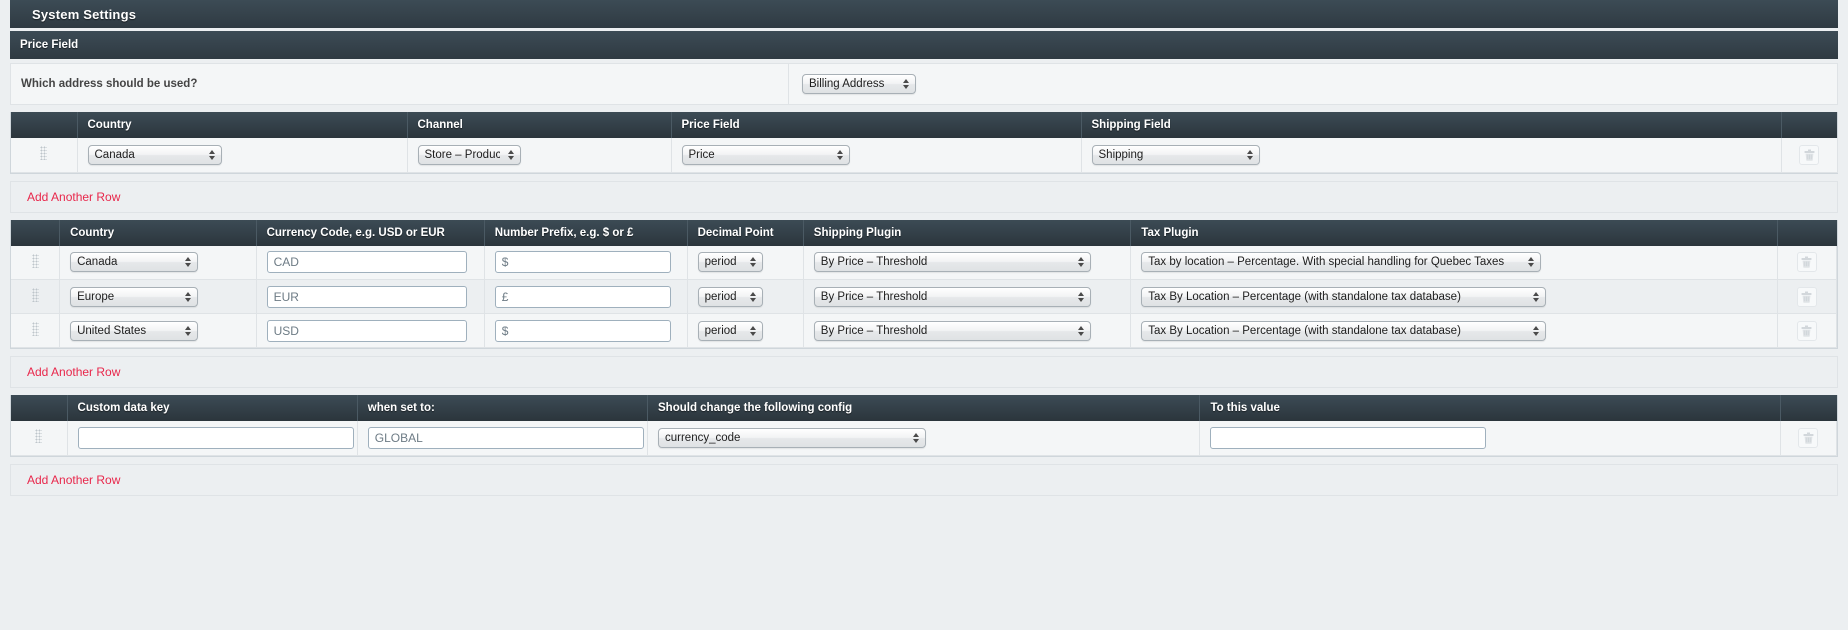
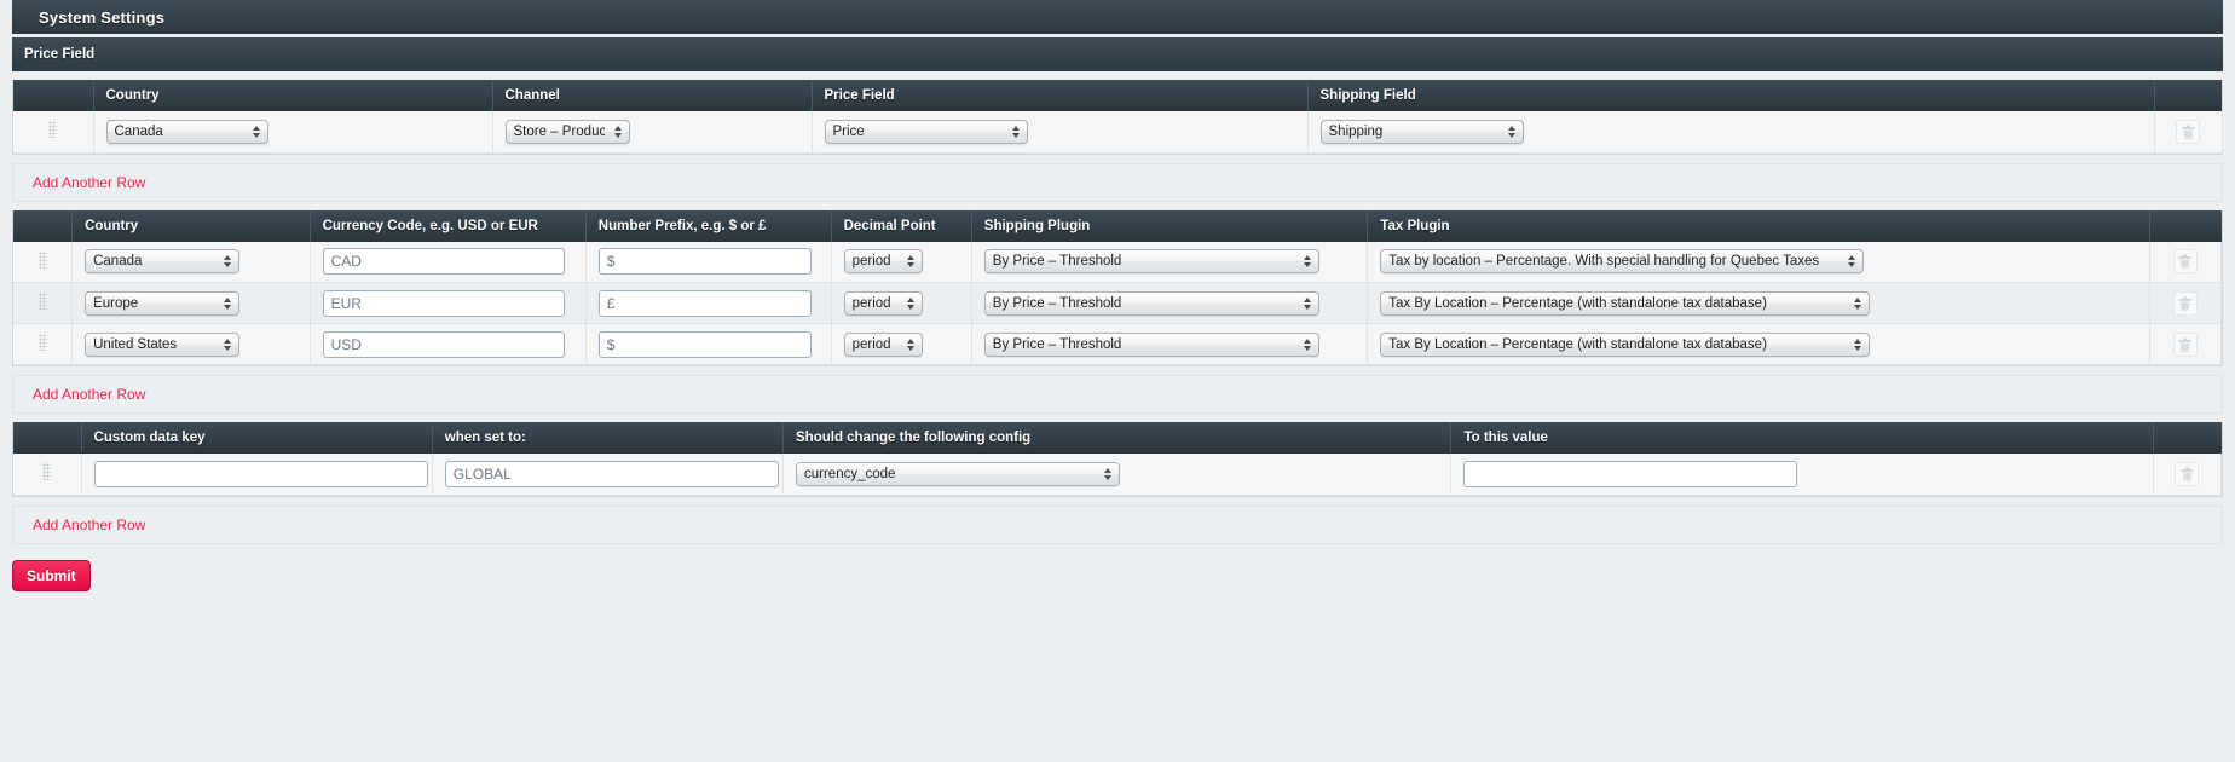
  System Settings
  Price Field
- Which address should be used?
- Billing Address
  	Country	Channel	Price Field	Shipping Field
  	Canada	Store – Produc	Price	Shipping
  Add Another Row
  	Country	Currency Code, e.g. USD or EUR	Number Prefix, e.g. $ or £	Decimal Point	Shipping Plugin	Tax Plugin
  	Canada	CAD	$	period	By Price – Threshold	Tax by location – Percentage. With special handling for Quebec Taxes
  	Europe	EUR	£	period	By Price – Threshold	Tax By Location – Percentage (with standalone tax database)
  	United States	USD	$	period	By Price – Threshold	Tax By Location – Percentage (with standalone tax database)
  Add Another Row
  	Custom data key	when set to:	Should change the following config	To this value
  		GLOBAL	currency_code
  Add Another Row
+ Submit
